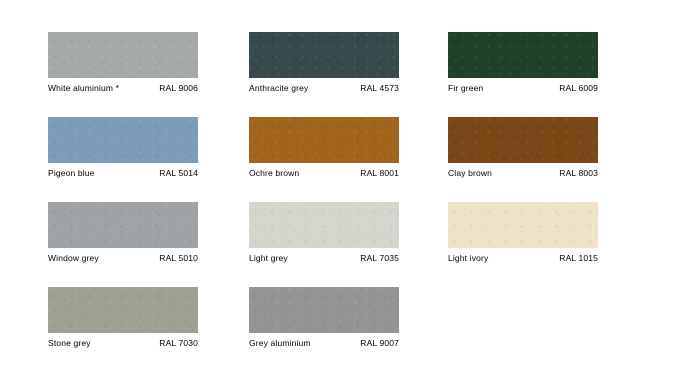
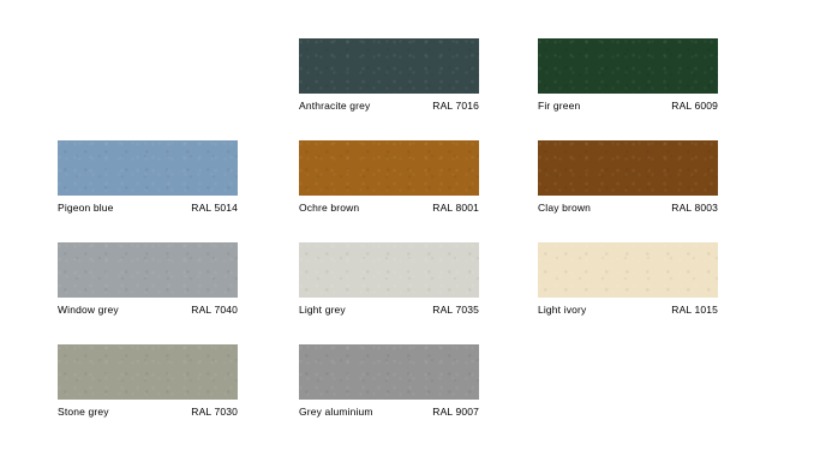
- White aluminium *
- RAL 9006
  Anthracite grey
- RAL 4573
+ RAL 7016
  Fir green
  RAL 6009
  Pigeon blue
  RAL 5014
  Ochre brown
  RAL 8001
  Clay brown
  RAL 8003
  Window grey
- RAL 5010
+ RAL 7040
  Light grey
  RAL 7035
  Light ivory
  RAL 1015
  Stone grey
  RAL 7030
  Grey aluminium
  RAL 9007
